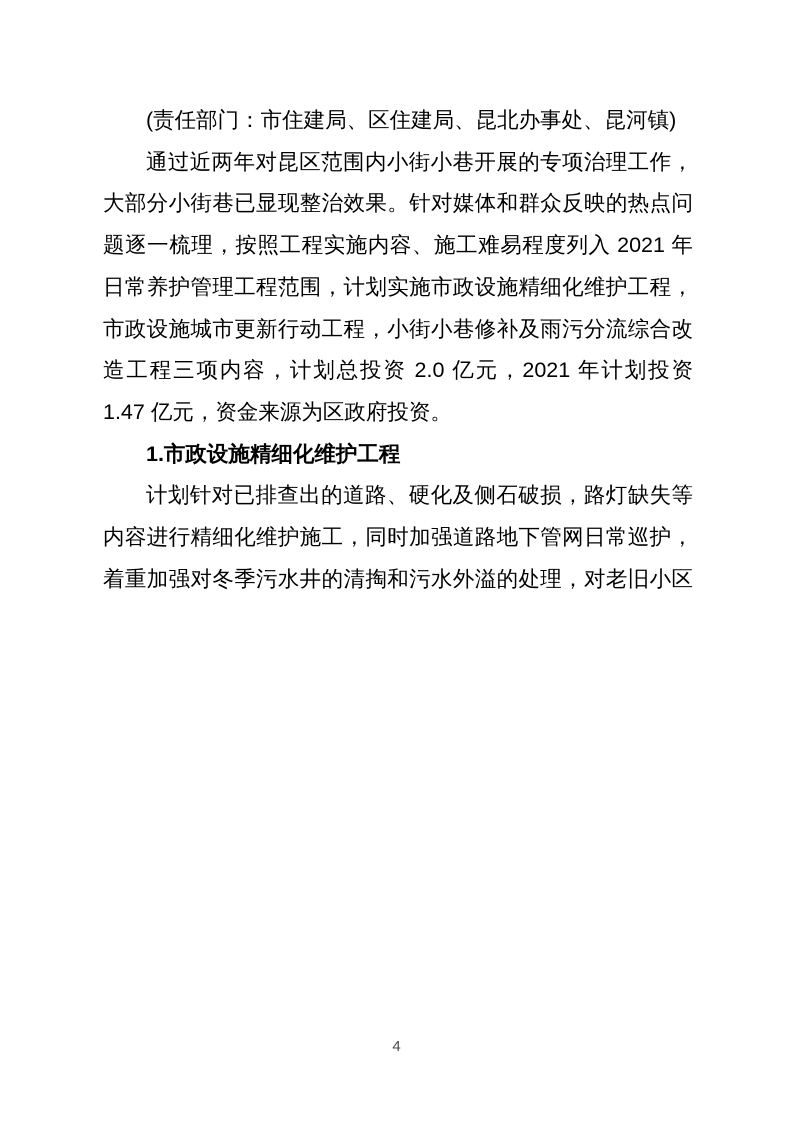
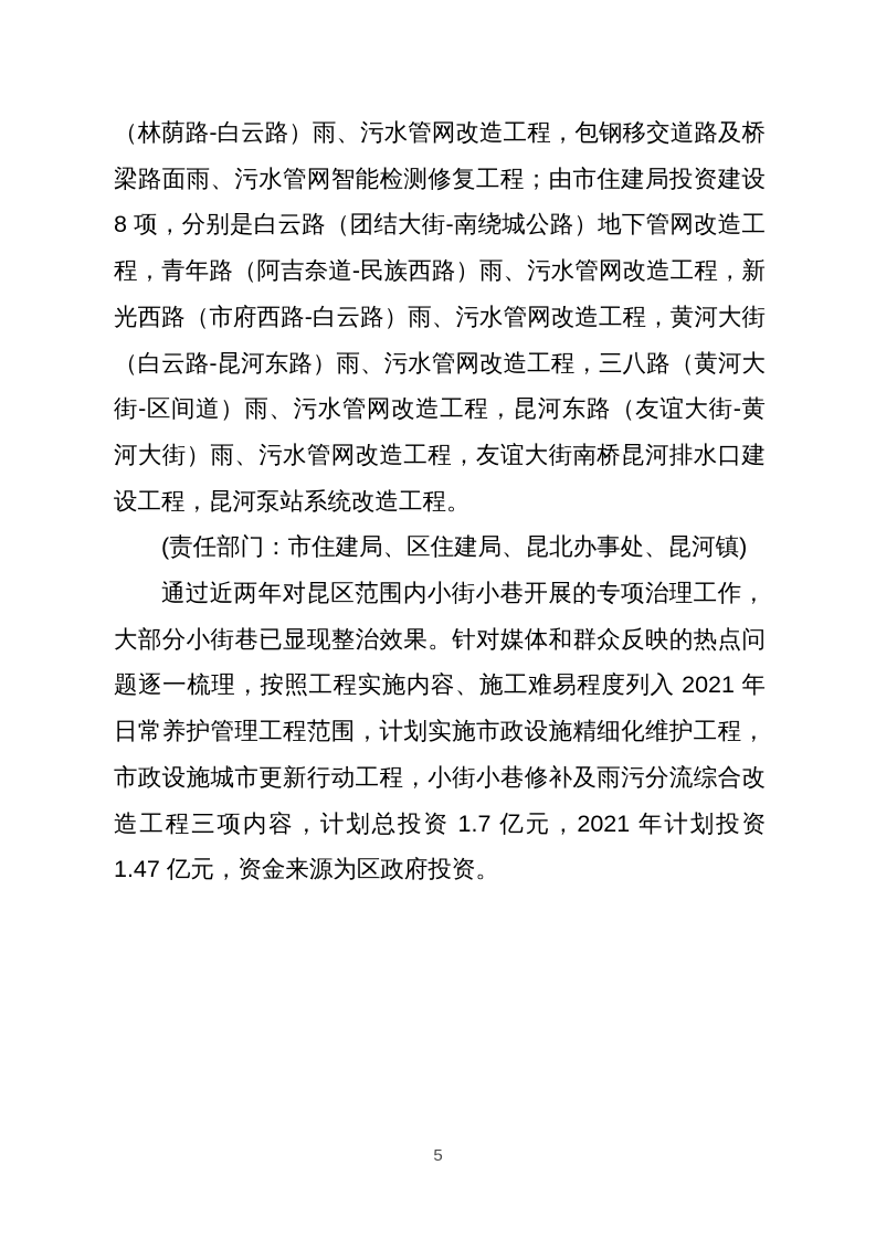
+ （林荫路-白云路）雨、污水管网改造工程，包钢移交道路及桥梁路面雨、污水管网智能检测修复工程；由市住建局投资建设 8 项，分别是白云路（团结大街-南绕城公路）地下管网改造工程，青年路（阿吉奈道-民族西路）雨、污水管网改造工程，新光西路（市府西路-白云路）雨、污水管网改造工程，黄河大街（白云路-昆河东路）雨、污水管网改造工程，三八路（黄河大街-区间道）雨、污水管网改造工程，昆河东路（友谊大街-黄河大街）雨、污水管网改造工程，友谊大街南桥昆河排水口建设工程，昆河泵站系统改造工程。
  (责任部门：市住建局、区住建局、昆北办事处、昆河镇)
- 通过近两年对昆区范围内小街小巷开展的专项治理工作，大部分小街巷已显现整治效果。针对媒体和群众反映的热点问题逐一梳理，按照工程实施内容、施工难易程度列入 2021 年日常养护管理工程范围，计划实施市政设施精细化维护工程，市政设施城市更新行动工程，小街小巷修补及雨污分流综合改造工程三项内容，计划总投资 2.0 亿元，2021 年计划投资 1.47 亿元，资金来源为区政府投资。
+ 通过近两年对昆区范围内小街小巷开展的专项治理工作，大部分小街巷已显现整治效果。针对媒体和群众反映的热点问题逐一梳理，按照工程实施内容、施工难易程度列入 2021 年日常养护管理工程范围，计划实施市政设施精细化维护工程，市政设施城市更新行动工程，小街小巷修补及雨污分流综合改造工程三项内容，计划总投资 1.7 亿元，2021 年计划投资 1.47 亿元，资金来源为区政府投资。
- 1.市政设施精细化维护工程
- 计划针对已排查出的道路、硬化及侧石破损，路灯缺失等内容进行精细化维护施工，同时加强道路地下管网日常巡护，着重加强对冬季污水井的清掏和污水外溢的处理，对老旧小区
- 4
+ 5
